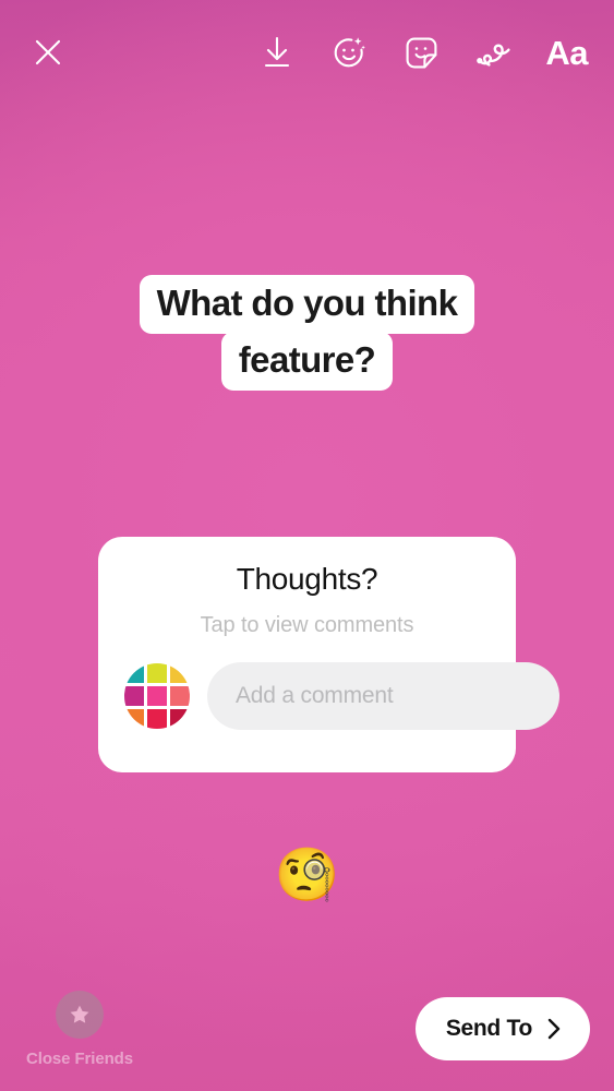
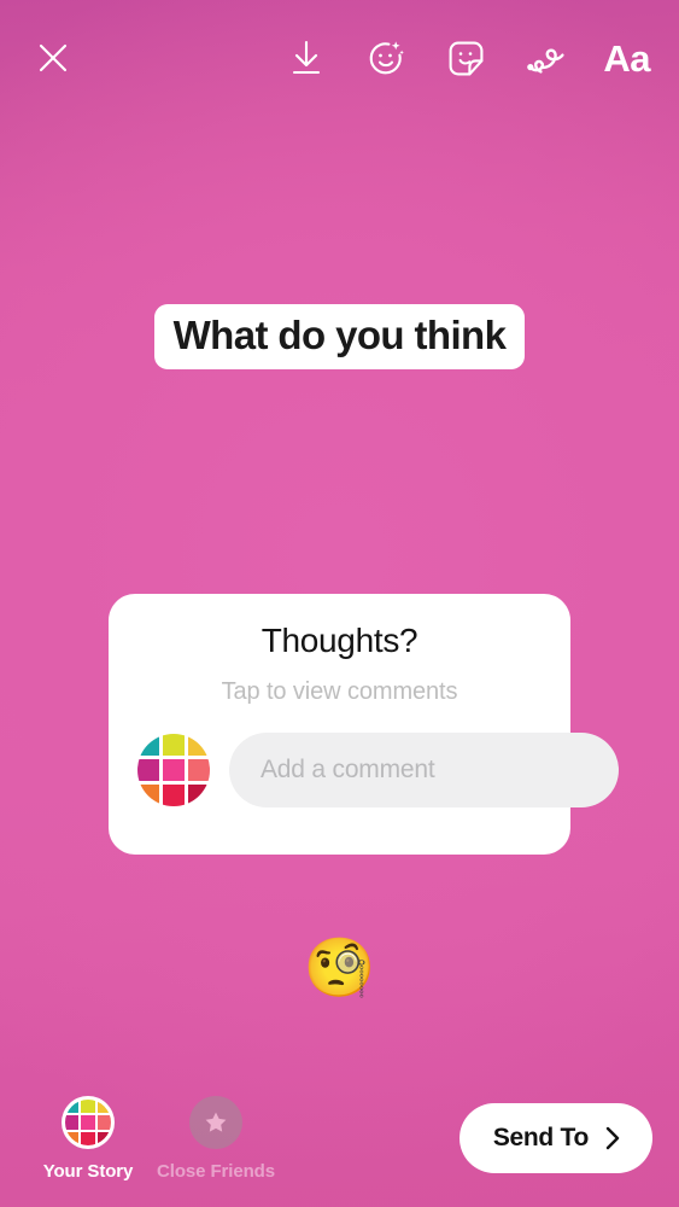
  Aa
  What do you think
- feature?
  Thoughts?
  Tap to view comments
  Add a comment
  🧐
+ Your Story
  Close Friends
  Send To
